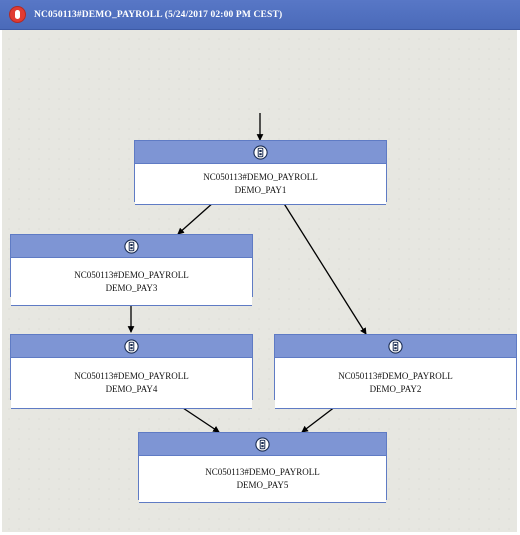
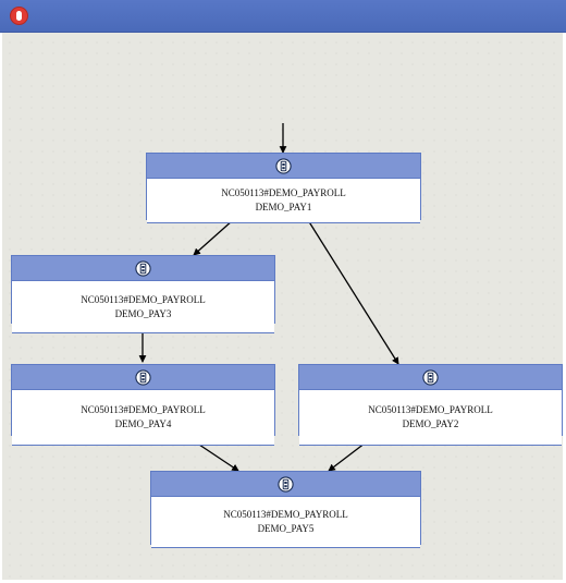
- NC050113#DEMO_PAYROLL (5/24/2017 02:00 PM CEST)
  NC050113#DEMO_PAYROLL
  DEMO_PAY1
  NC050113#DEMO_PAYROLL
  DEMO_PAY3
  NC050113#DEMO_PAYROLL
  DEMO_PAY4
  NC050113#DEMO_PAYROLL
  DEMO_PAY2
  NC050113#DEMO_PAYROLL
  DEMO_PAY5
